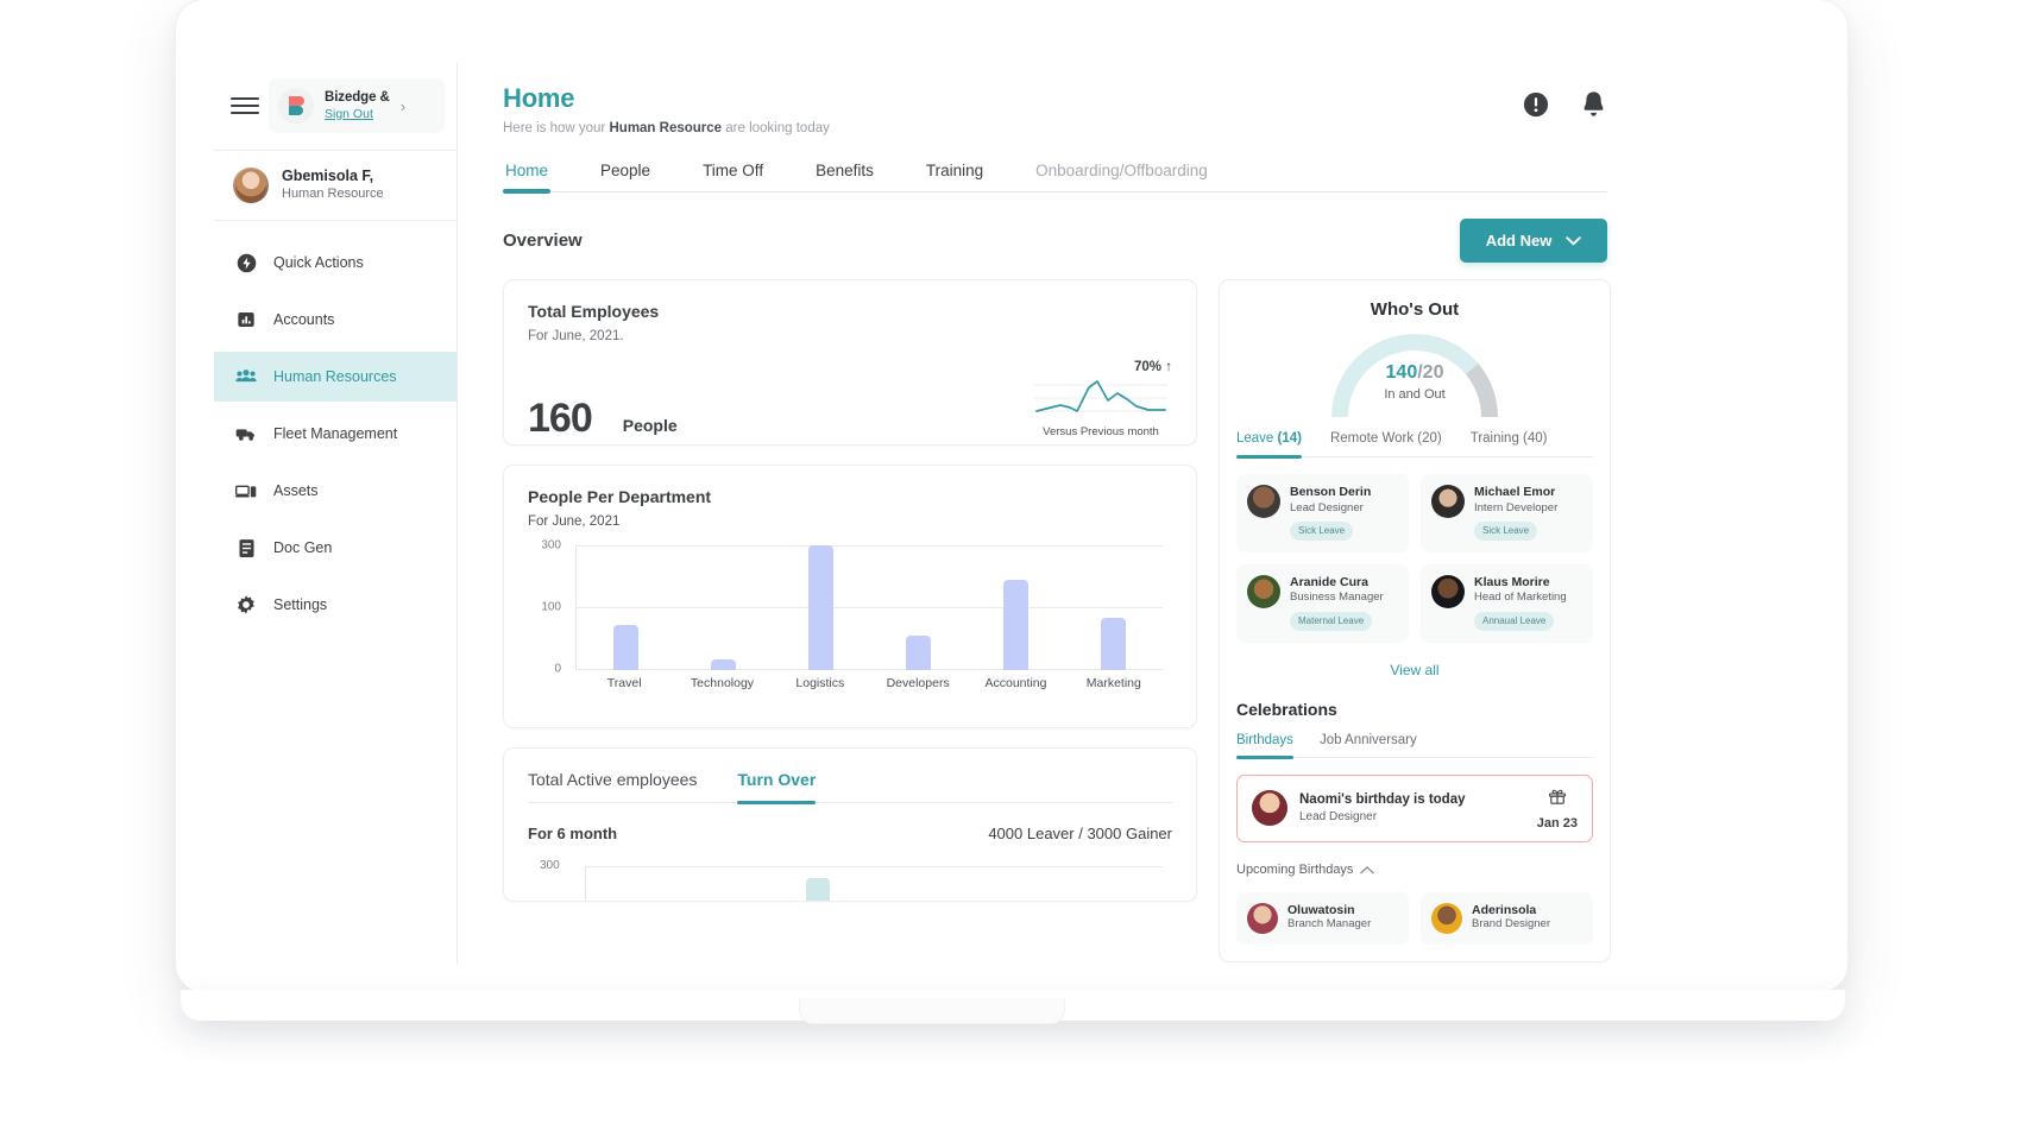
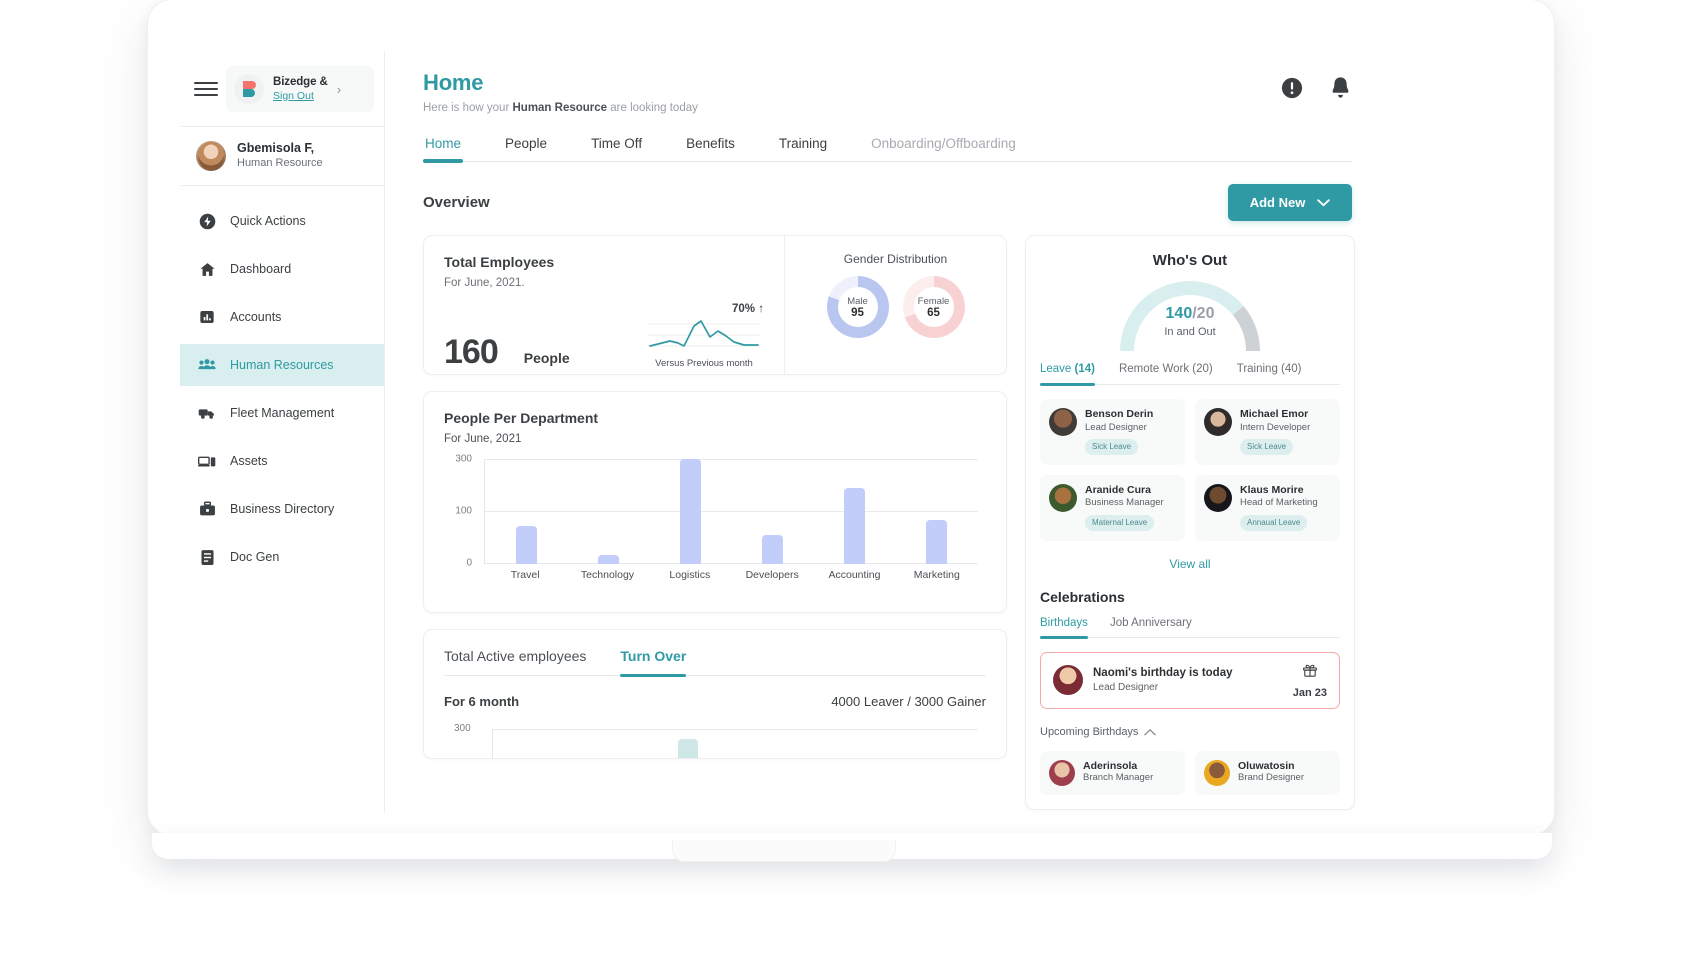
  Bizedge &
  Sign Out
  ›
  Gbemisola F,
  Human Resource
  Quick Actions
+ Dashboard
  Accounts
  Human Resources
  Fleet Management
  Assets
+ Business Directory
  Doc Gen
- Settings
  Home
  Here is how your Human Resource are looking today
  Home
  People
  Time Off
  Benefits
  Training
  Onboarding/Offboarding
  Overview
  Add New
  Total Employees
  For June, 2021.
  160
  People
  70% ↑
  Versus Previous month
+ Gender Distribution
+ Male
+ 95
+ Female
+ 65
  People Per Department
  For June, 2021
  300
  100
  0
  Travel
  Technology
  Logistics
  Developers
  Accounting
  Marketing
  Total Active employees
  Turn Over
  For 6 month
  4000 Leaver / 3000 Gainer
  300
  Who's Out
  140/20
  In and Out
  Leave (14)
  Remote Work (20)
  Training (40)
  Benson Derin
  Lead Designer
  Sick Leave
  Michael Emor
  Intern Developer
  Sick Leave
  Aranide Cura
  Business Manager
  Maternal Leave
  Klaus Morire
  Head of Marketing
  Annaual Leave
  View all
  Celebrations
  Birthdays
  Job Anniversary
  Naomi's birthday is today
  Lead Designer
  Jan 23
  Upcoming Birthdays
- Oluwatosin
+ Aderinsola
  Branch Manager
- Aderinsola
+ Oluwatosin
  Brand Designer
